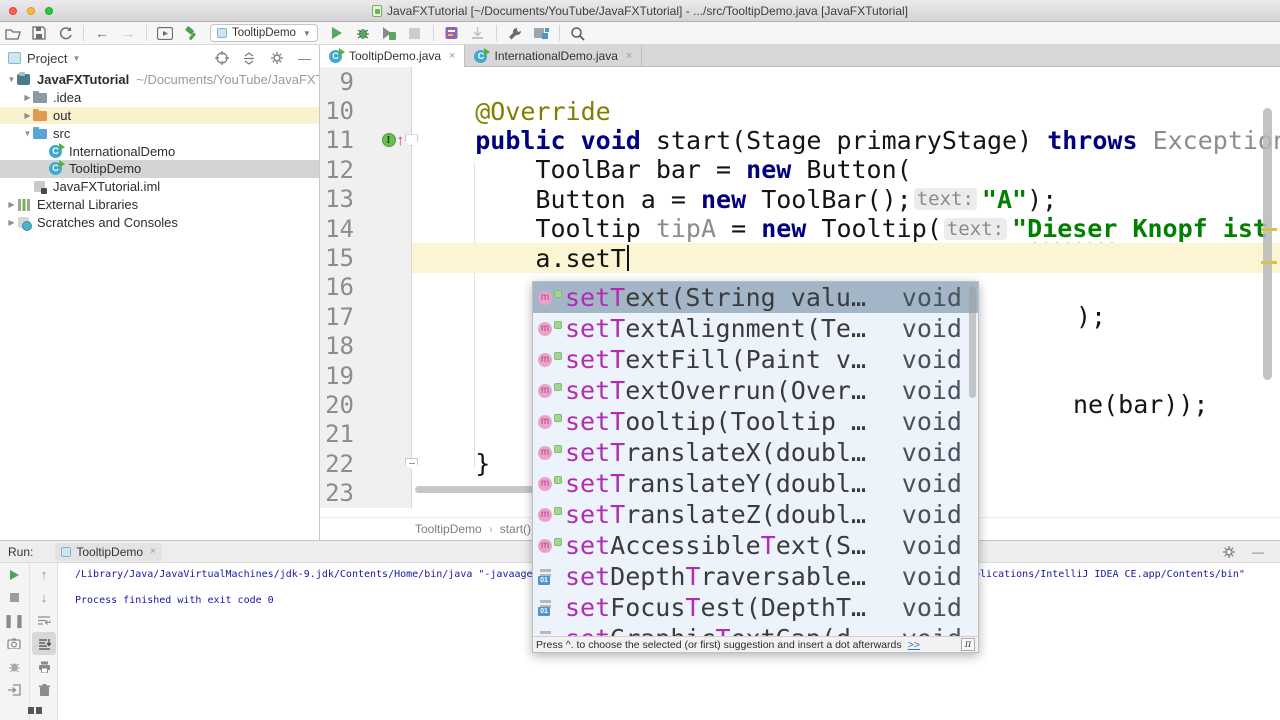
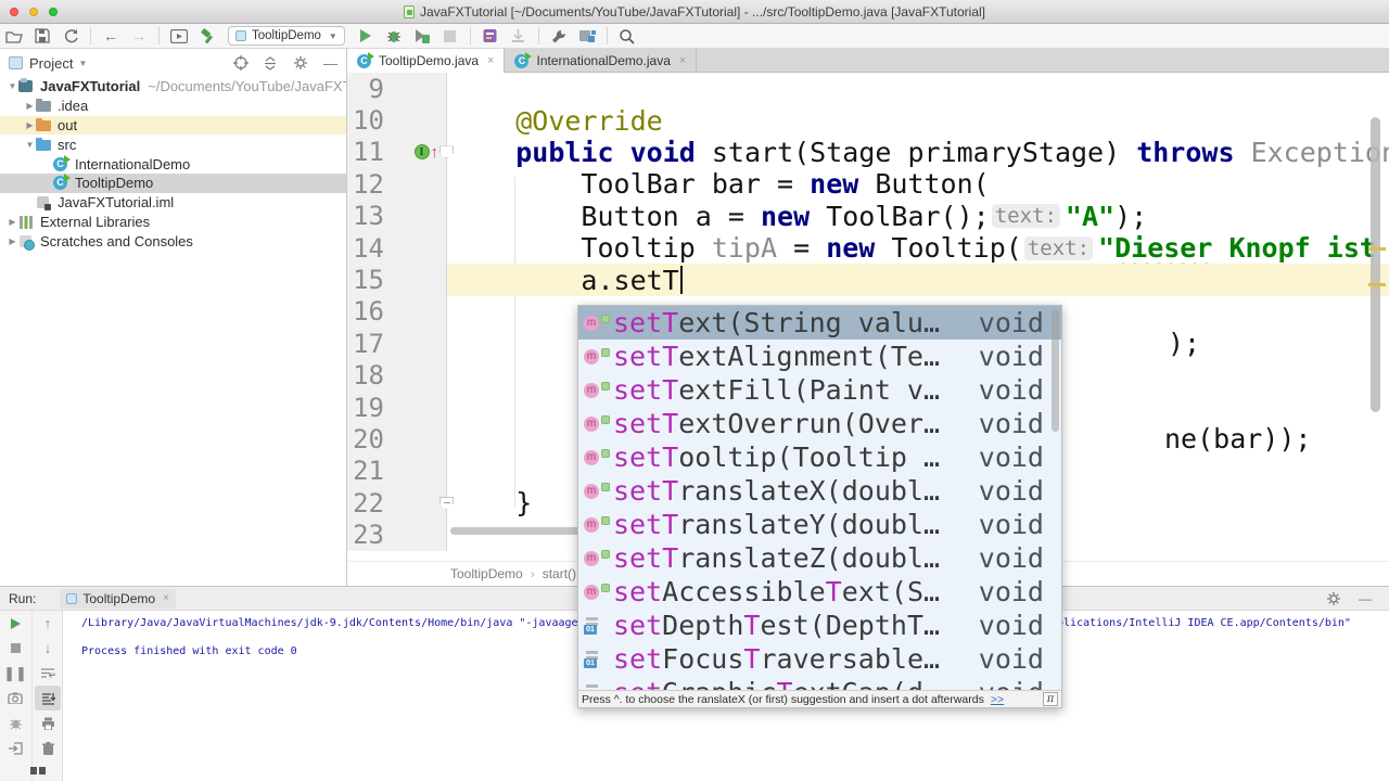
  JavaFXTutorial [~/Documents/YouTube/JavaFXTutorial] - .../src/TooltipDemo.java [JavaFXTutorial]
  ←
  →
  TooltipDemo
  ▼
  Project
  ▼
  —
  ▼
  JavaFXTutorial
  ~/Documents/YouTube/JavaFX
  ▶
  .idea
  ▶
  out
  ▼
  src
  C
  InternationalDemo
  C
  TooltipDemo
  JavaFXTutorial.iml
  ▶
  External Libraries
  ▶
  Scratches and Consoles
  C
  TooltipDemo.java
  ×
  C
  InternationalDemo.java
  ×
  9
  10
  @Override
  11
  I
  ↑
  public
  void
  start(Stage primaryStage)
  throws
  Exceptio
  12
  ToolBar bar =
  new
  Button(
  13
  Button a =
  new
  ToolBar();
  text:
  "A"
  );
  14
  Tooltip
  tipA
  =
  new
  Tooltip(
  text:
  "
  Dieser
  Knopf is
  15
  a.setT
  16
  17
  );
  18
  19
  20
  ne(bar));
  21
  22
  }
  23
  TooltipDemo
  ›
  start()
  Run:
  TooltipDemo
  ×
  —
  ❚❚
  ↑
  ↓
  /Library/Java/JavaVirtualMachines/jdk-9.jdk/Contents/Home/bin/java "-javaage
  lications/IntelliJ IDEA CE.app/Contents/bin"
  Process finished with exit code 0
  m
  setText(String valu…
  void
  m
  setTextAlignment(Te…
  void
  m
  setTextFill(Paint v…
  void
  m
  setTextOverrun(Over…
  void
  m
  setTooltip(Tooltip …
  void
  m
  setTranslateX(doubl…
  void
  m
  setTranslateY(doubl…
  void
  m
  setTranslateZ(doubl…
  void
  m
  setAccessibleText(S…
  void
- setDepthTraversable…
+ setDepthTest(DepthT…
  void
- setFocusTest(DepthT…
+ setFocusTraversable…
  void
- Press ^. to choose the selected (or first) suggestion and insert a dot afterwards
+ Press ^. to choose the ranslateX (or first) suggestion and insert a dot afterwards
  >>
  π
